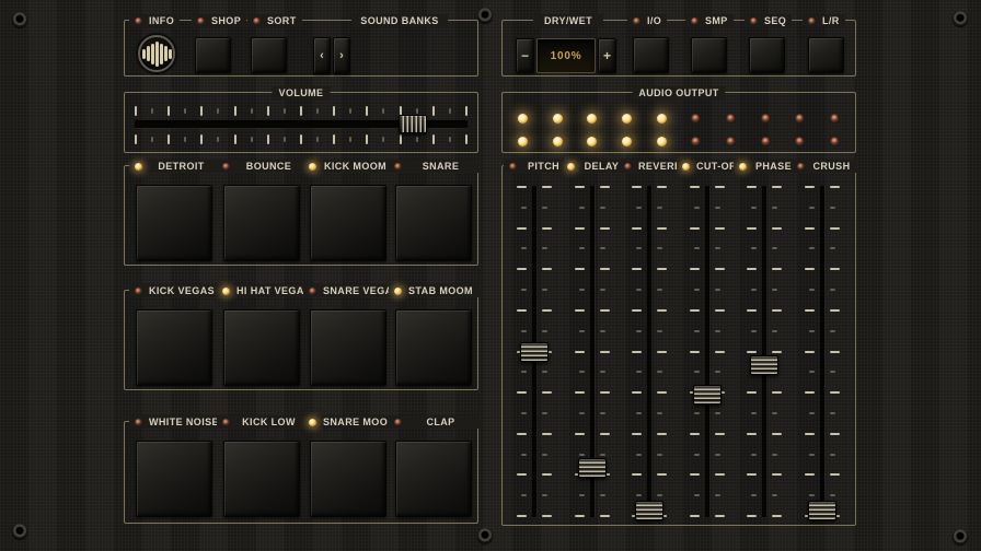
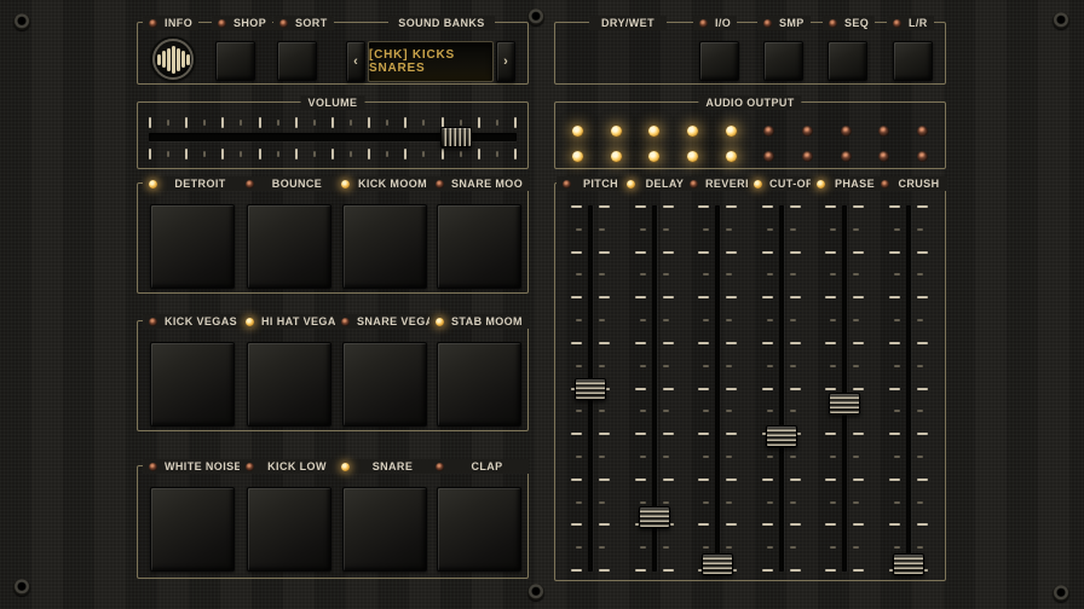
  INFO
  SHOP
  SORT
  SOUND BANKS
  ‹
+ [CHK] KICKS SNARES
  ›
  DRY/WET
  I/O
  SMP
  SEQ
  L/R
- −
- 100%
- +
  VOLUME
  AUDIO OUTPUT
  DETROIT
  BOUNCE
  KICK MOOM
- SNARE
+ SNARE MOO
  KICK VEGAS
  HI HAT VEGA
  SNARE VEG
  STAB MOOM
  WHITE NOISE
  KICK LOW
- SNARE MOO
+ SNARE
  CLAP
  PITCH
  DELAY
  REVER
  CUT-OF
  PHASE
  CRUSH
